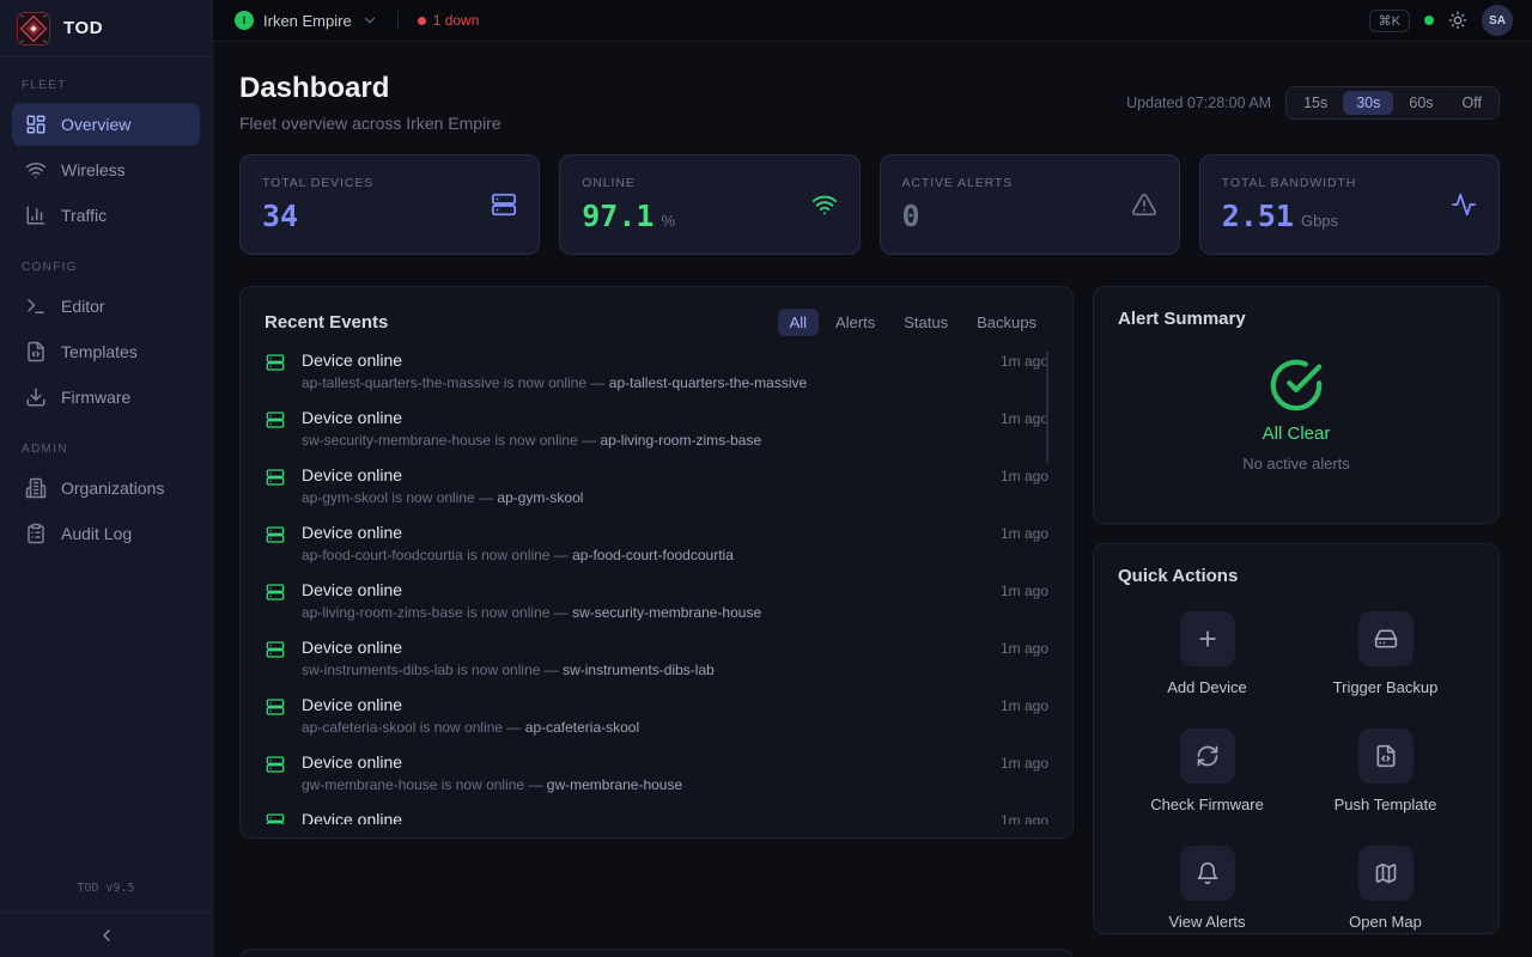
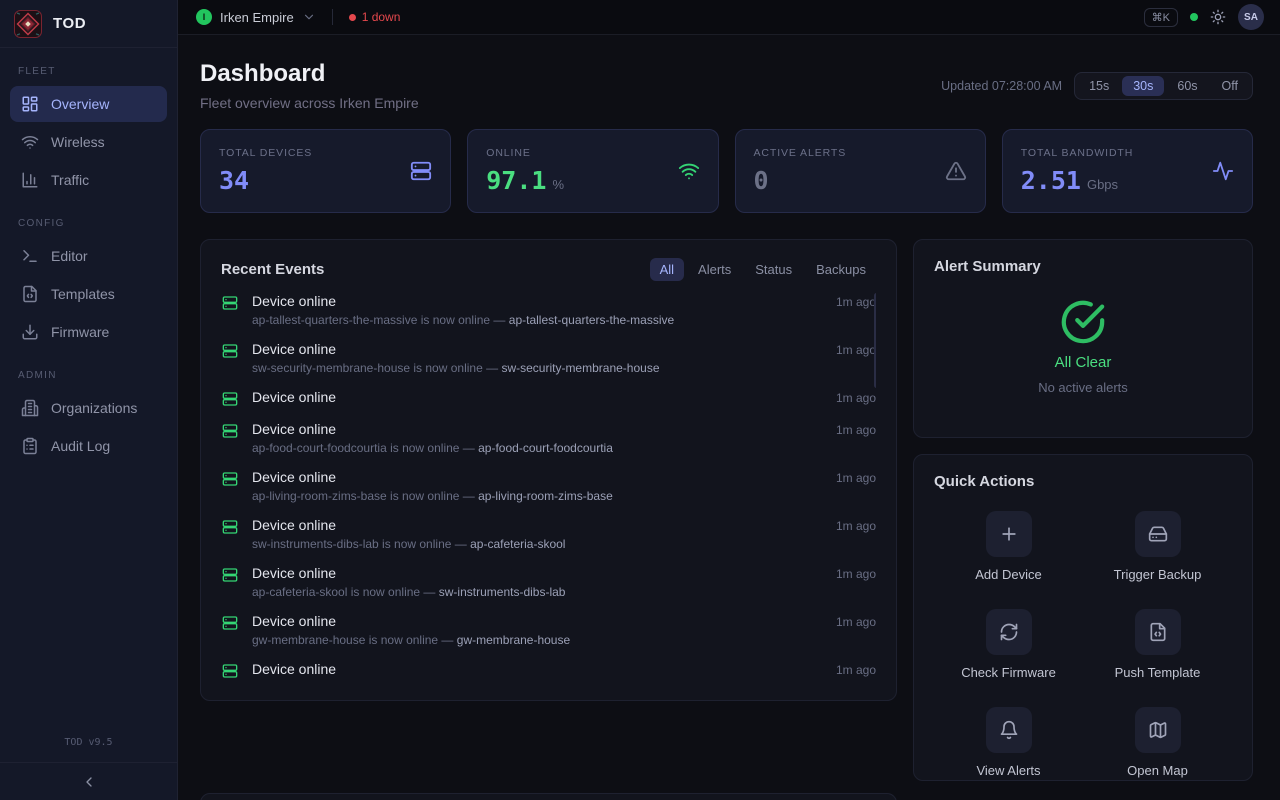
  TOD
  FLEET
  Overview
  Wireless
  Traffic
  CONFIG
  Editor
  Templates
  Firmware
  ADMIN
  Organizations
  Audit Log
  TOD v9.5
  I
  Irken Empire
  1 down
  ⌘K
  SA
  Dashboard
  Fleet overview across Irken Empire
  Updated 07:28:00 AM
  15s
  30s
  60s
  Off
  TOTAL DEVICES
  34
  ONLINE
  97.1
  %
  ACTIVE ALERTS
  0
  TOTAL BANDWIDTH
  2.51
  Gbps
  Recent Events
  All
  Alerts
  Status
  Backups
  Device online
  1m ago
  ap-tallest-quarters-the-massive is now online — ap-tallest-quarters-the-massive
  Device online
  1m ago
- sw-security-membrane-house is now online — ap-living-room-zims-base
+ sw-security-membrane-house is now online — sw-security-membrane-house
  Device online
  1m ago
- ap-gym-skool is now online — ap-gym-skool
  Device online
  1m ago
  ap-food-court-foodcourtia is now online — ap-food-court-foodcourtia
  Device online
  1m ago
- ap-living-room-zims-base is now online — sw-security-membrane-house
+ ap-living-room-zims-base is now online — ap-living-room-zims-base
  Device online
  1m ago
- sw-instruments-dibs-lab is now online — sw-instruments-dibs-lab
+ sw-instruments-dibs-lab is now online — ap-cafeteria-skool
  Device online
  1m ago
- ap-cafeteria-skool is now online — ap-cafeteria-skool
+ ap-cafeteria-skool is now online — sw-instruments-dibs-lab
  Device online
  1m ago
  gw-membrane-house is now online — gw-membrane-house
  Device online
  1m ago
  Alert Summary
  All Clear
  No active alerts
  Quick Actions
  Add Device
  Trigger Backup
  Check Firmware
  Push Template
  View Alerts
  Open Map
